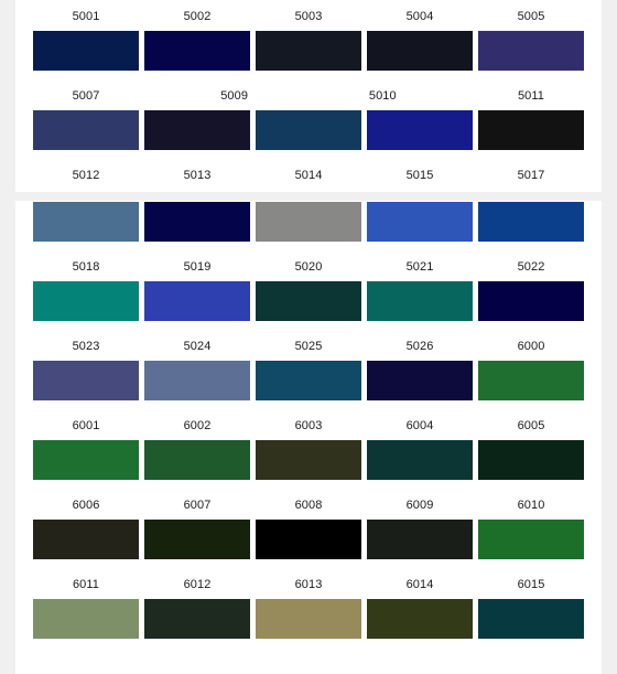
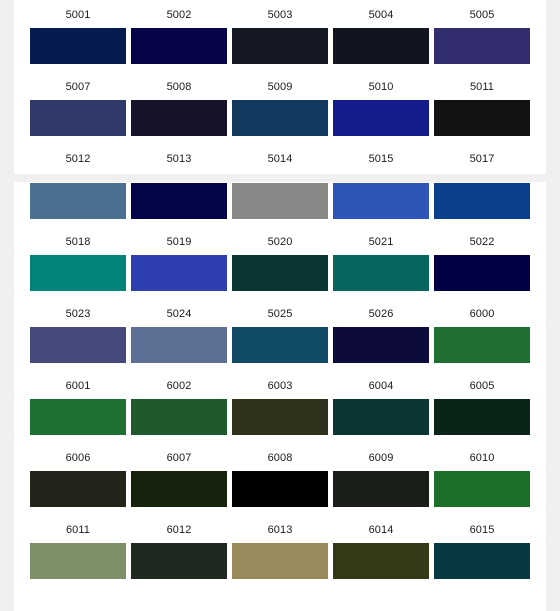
  5001
  5002
  5003
  5004
  5005
  5007
+ 5008
  5009
  5010
  5011
  5012
  5013
  5014
  5015
  5017
  5018
  5019
  5020
  5021
  5022
  5023
  5024
  5025
  5026
  6000
  6001
  6002
  6003
  6004
  6005
  6006
  6007
  6008
  6009
  6010
  6011
  6012
  6013
  6014
  6015
